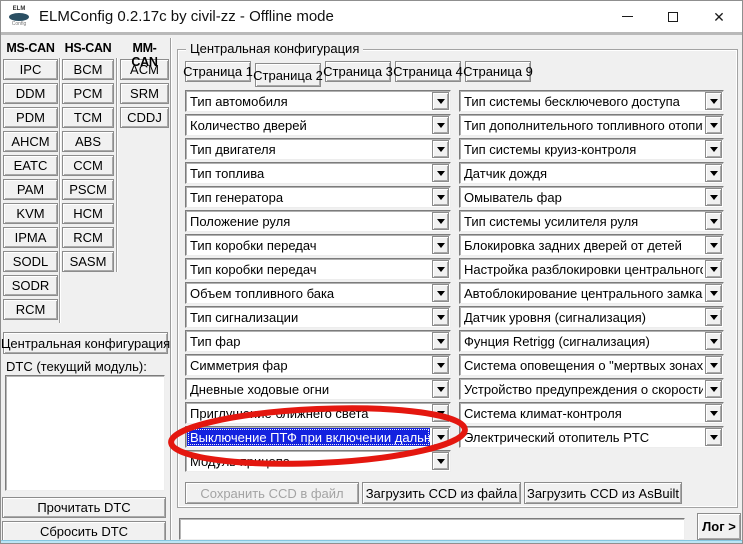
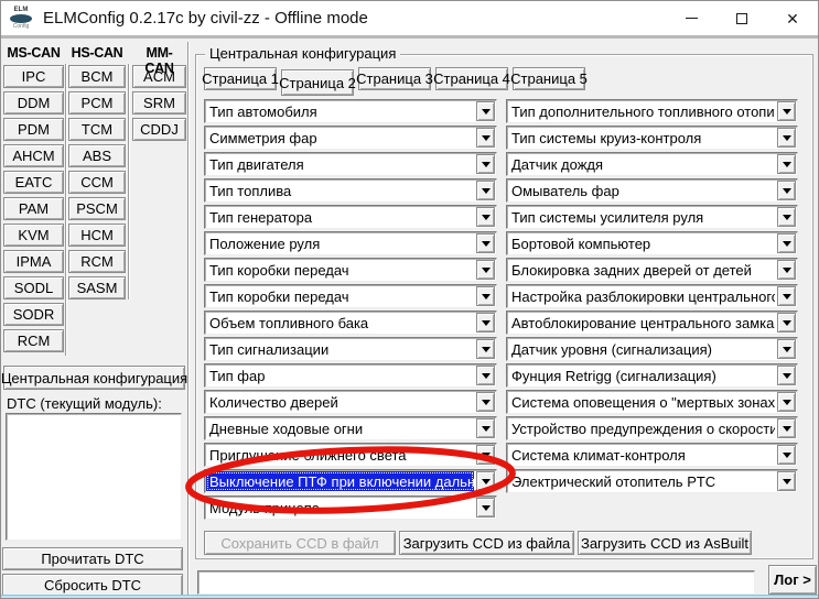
  ELMConfig 0.2.17c by civil-zz - Offline mode
  ✕
  MS-CAN
  IPC
  DDM
  PDM
  AHCM
  EATC
  PAM
  KVM
  IPMA
  SODL
  SODR
  RCM
  HS-CAN
  BCM
  PCM
  TCM
  ABS
  CCM
  PSCM
  HCM
  RCM
  SASM
  MM-CAN
  ACM
  SRM
  CDDJ
  Центральная конфигурация
  DTC (текущий модуль):
  Прочитать DTC
  Сбросить DTC
  Центральная конфигурация
  Страница 1
  Страница 2
  Страница 3
  Страница 4
- Страница 9
+ Страница 5
  Тип автомобиля
- Количество дверей
+ Симметрия фар
  Тип двигателя
  Тип топлива
  Тип генератора
  Положение руля
  Тип коробки передач
  Тип коробки передач
  Объем топливного бака
  Тип сигнализации
  Тип фар
- Симметрия фар
+ Количество дверей
  Дневные ходовые огни
  Приглушжнего света
  Выключение ПТФ при включении дальн
- Тип системы бесключевого доступа
  Тип дополнительного топливного отопи
  Тип системы круиз-контроля
  Датчик дождя
  Омыватель фар
  Тип системы усилителя руля
+ Бортовой компьютер
  Блокировка задних дверей от детей
  Настройка разблокировки центральног
  Автоблокирование центрального замка
  Датчик уровня (сигнализация)
  Фунция Retrigg (сигнализация)
  Система оповещения о "мертвых зонах
  Устройство предупреждения о скорости
  Система климат-контроля
  Электрический отопитель PTC
  Сохранить CCD в файл
  Загрузить CCD из файла
  Загрузить CCD из AsBuilt
  Лог >
